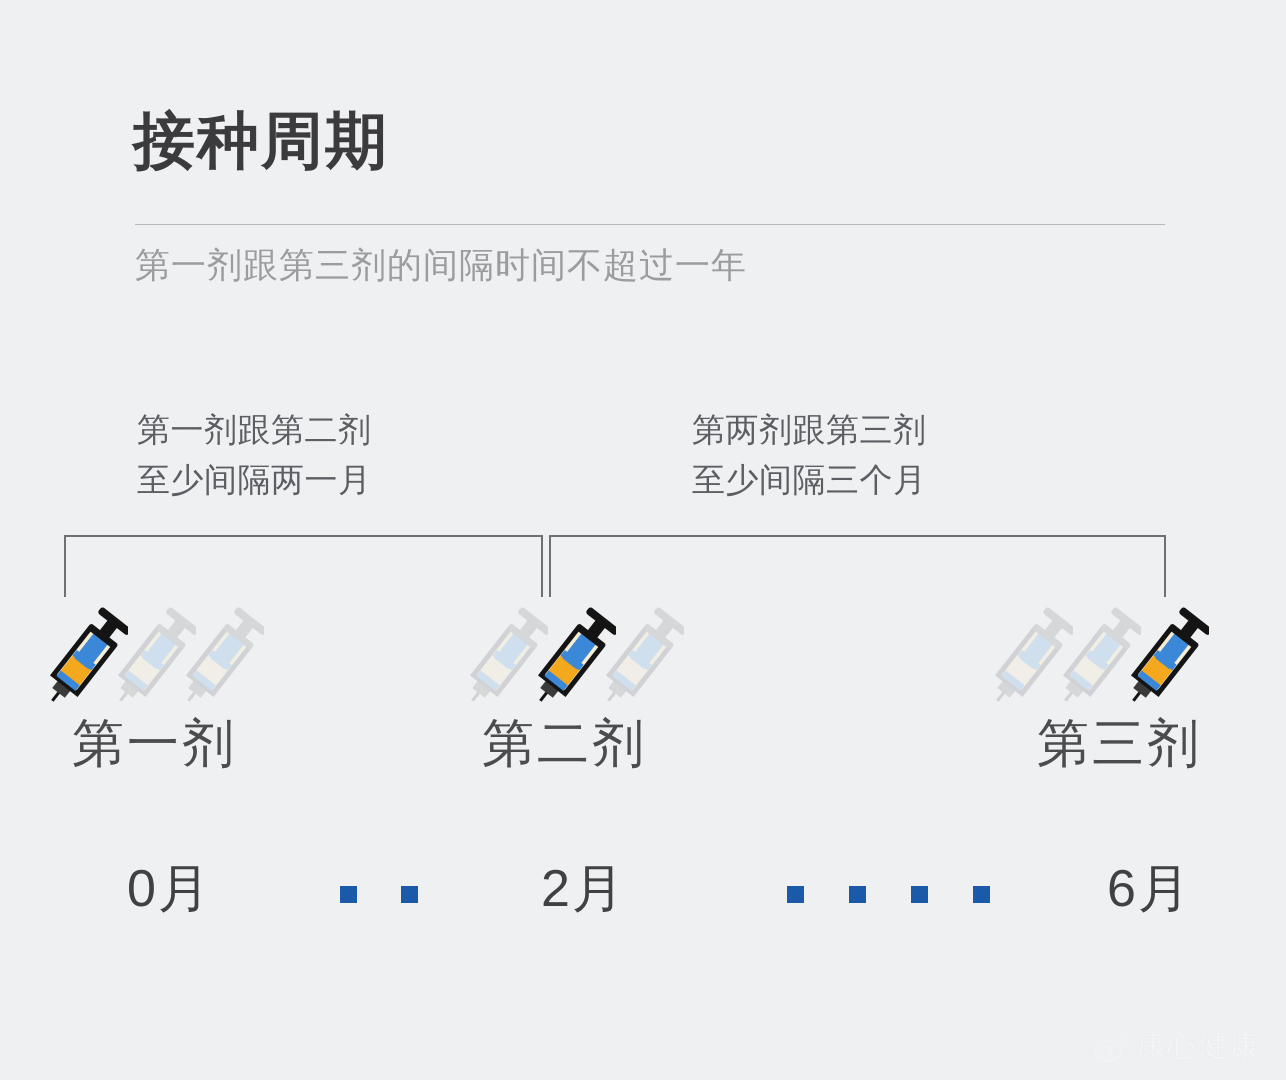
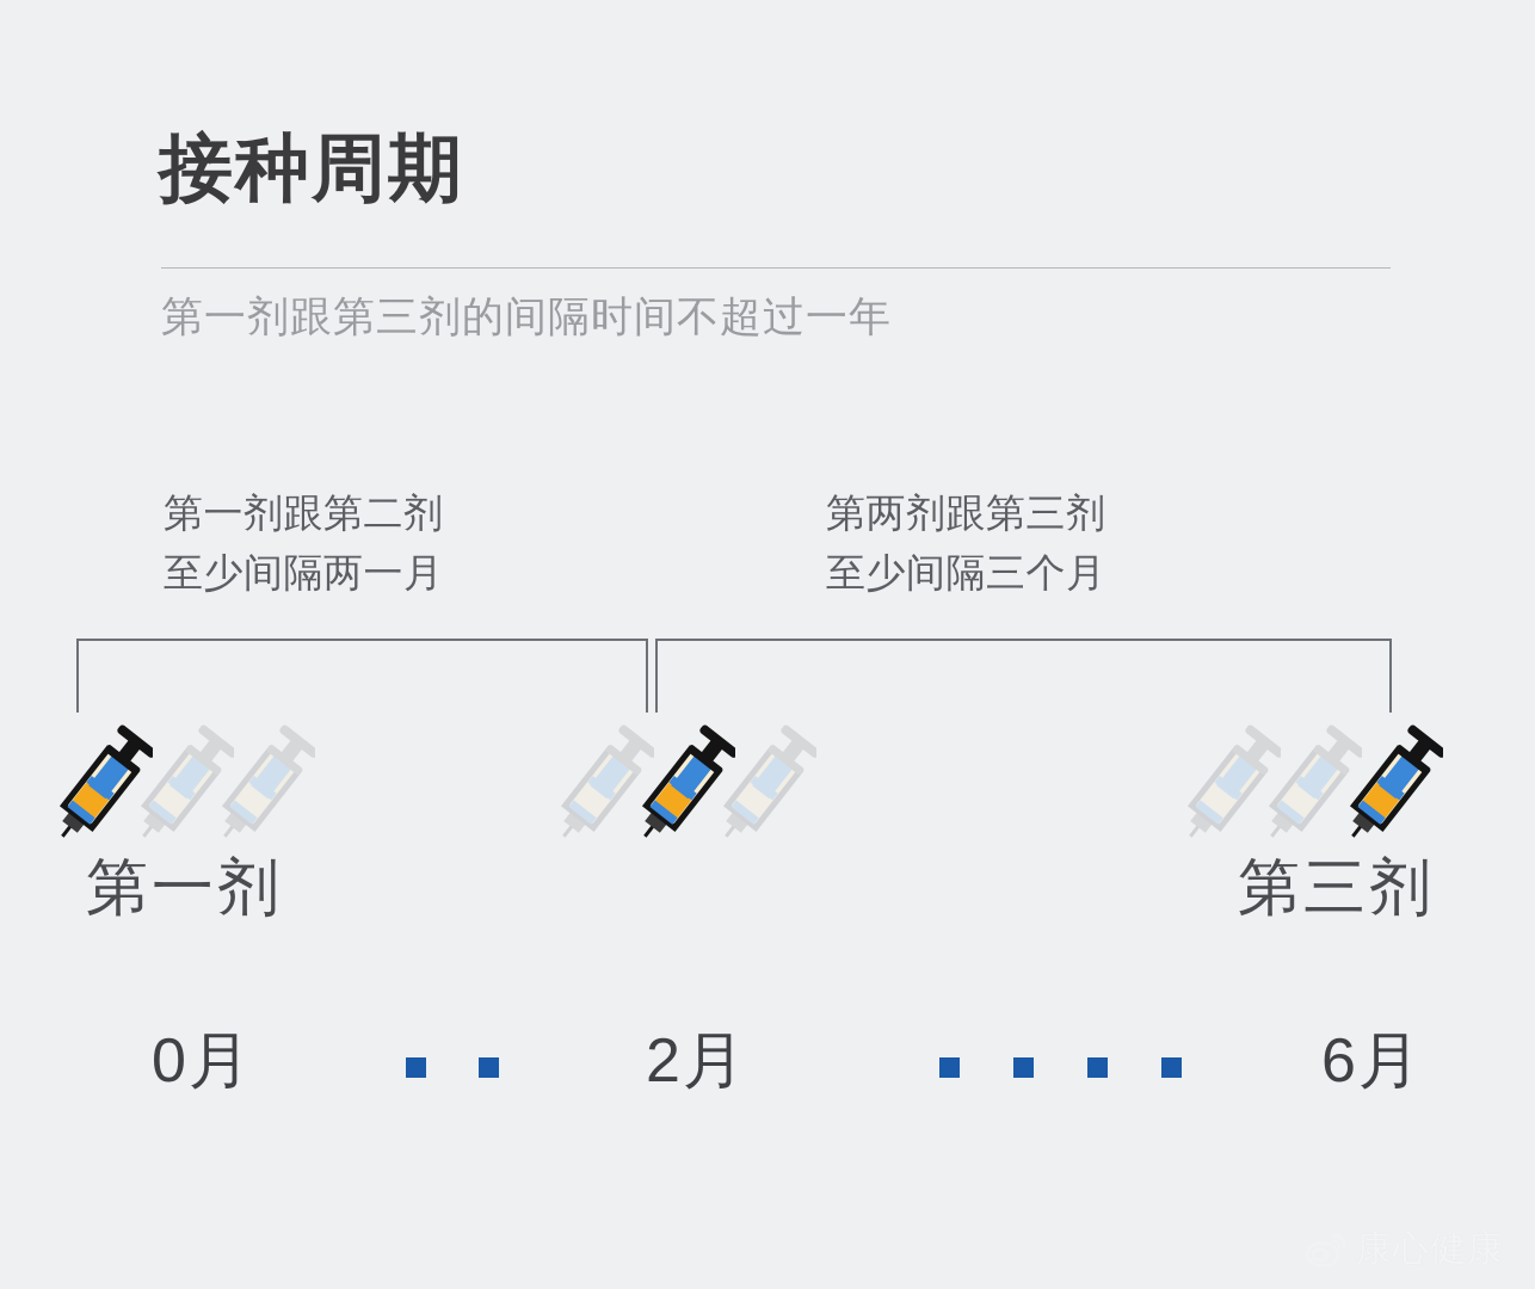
  接种周期
  第一剂跟第三剂的间隔时间不超过一年
  第一剂跟第二剂
  至少间隔两一月
  第两剂跟第三剂
  至少间隔三个月
  第一剂
- 第二剂
  第三剂
  0月
  2月
  6月
